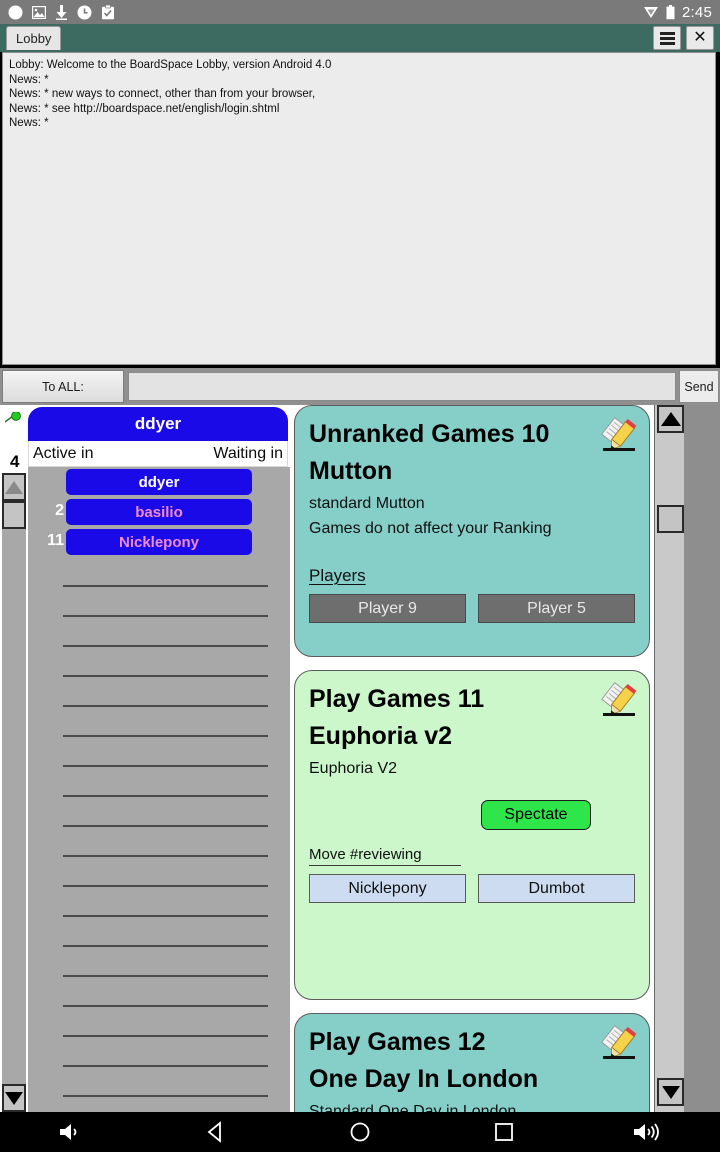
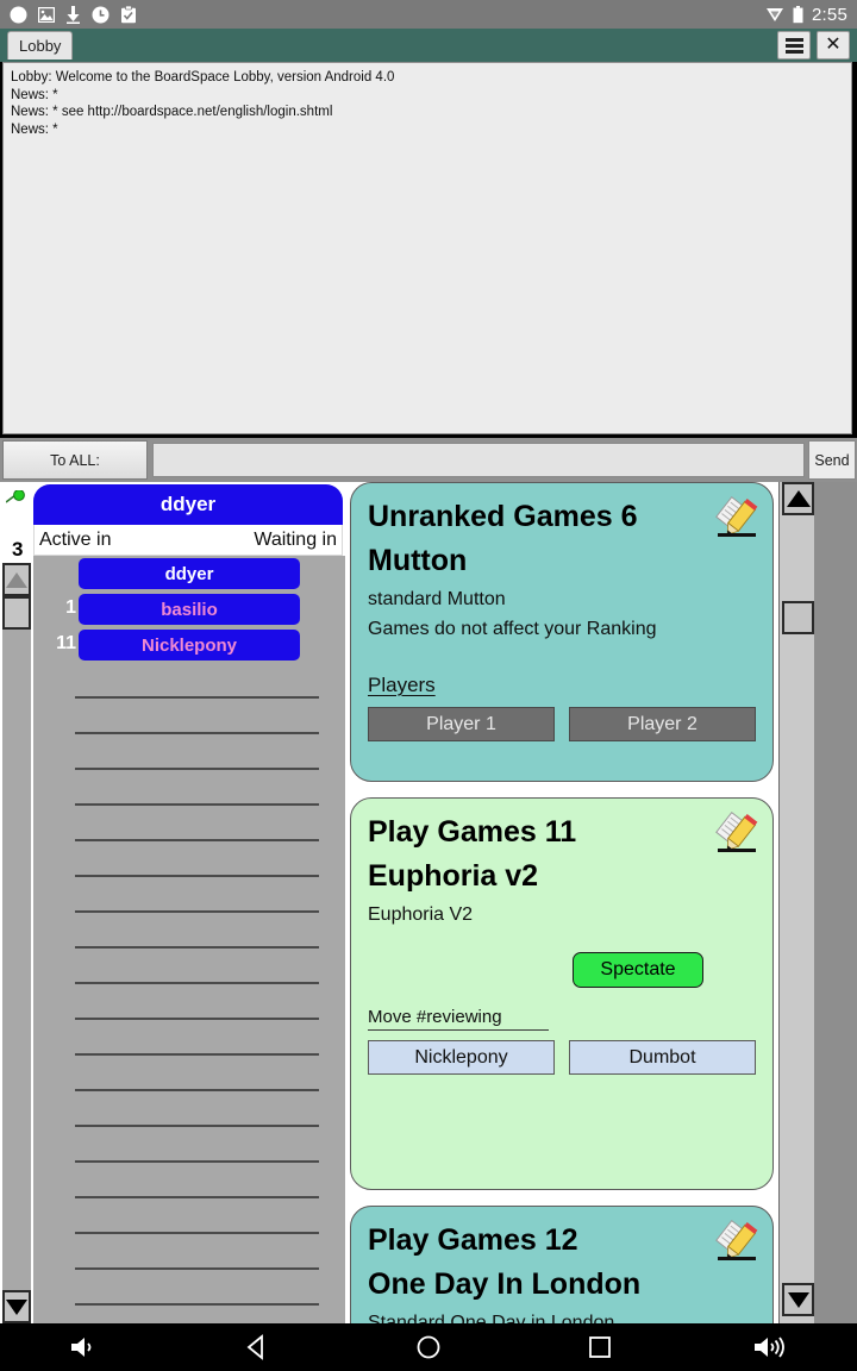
- 2:45
+ 2:55
  Lobby
  ✕
  Lobby: Welcome to the BoardSpace Lobby, version Android 4.0
  News: *
- News: * new ways to connect, other than from your browser,
  News: * see http://boardspace.net/english/login.shtml
  News: *
  To ALL:
  Send
- 4
+ 3
  ddyer
  Active in
  Waiting in
  ddyer
- 2
+ 1
  basilio
  11
  Nicklepony
- Unranked Games 10
+ Unranked Games 6
  Mutton
  standard Mutton
  Games do not affect your Ranking
  Players
- Player 9
+ Player 1
- Player 5
+ Player 2
  Play Games 11
  Euphoria v2
  Euphoria V2
  Spectate
  Move #reviewing
  Nicklepony
  Dumbot
  Play Games 12
  One Day In London
